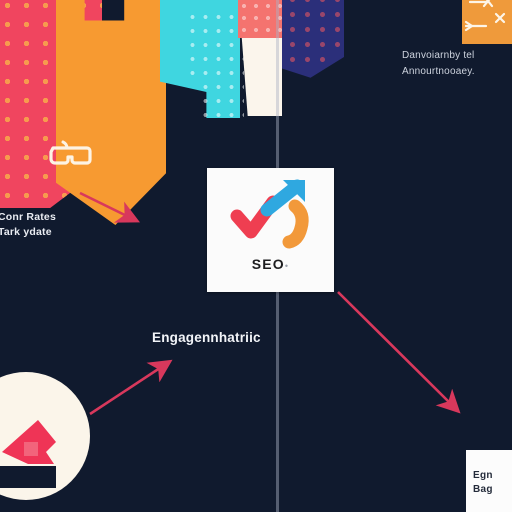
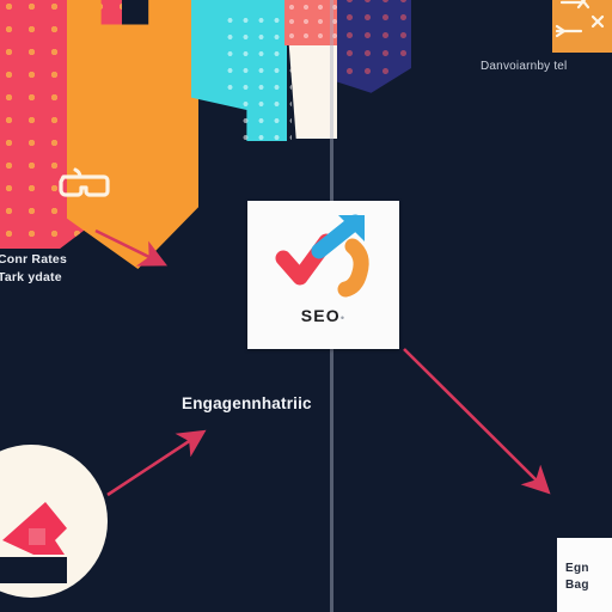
  SEO•
  Conr Rates
  Tark ydate
  Danvoiarnby tel
- Annourtnooaey.
  Engagennhatriic
  Egn
  Bag
